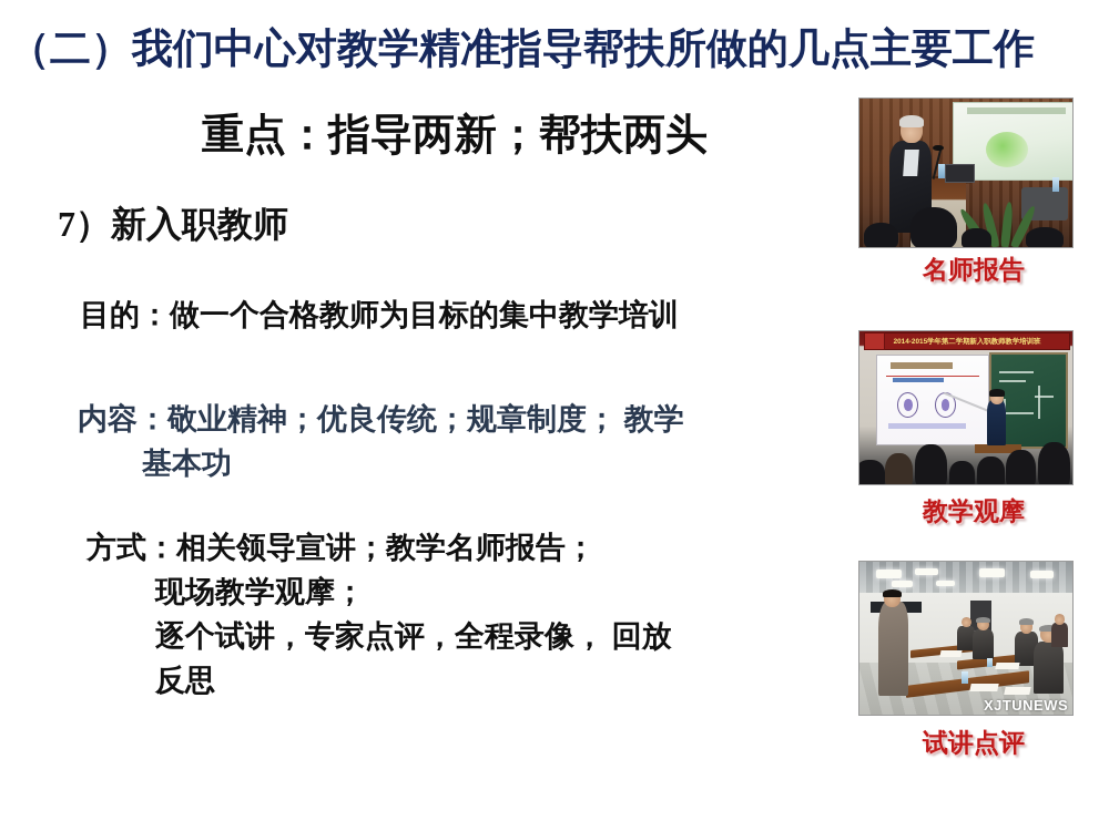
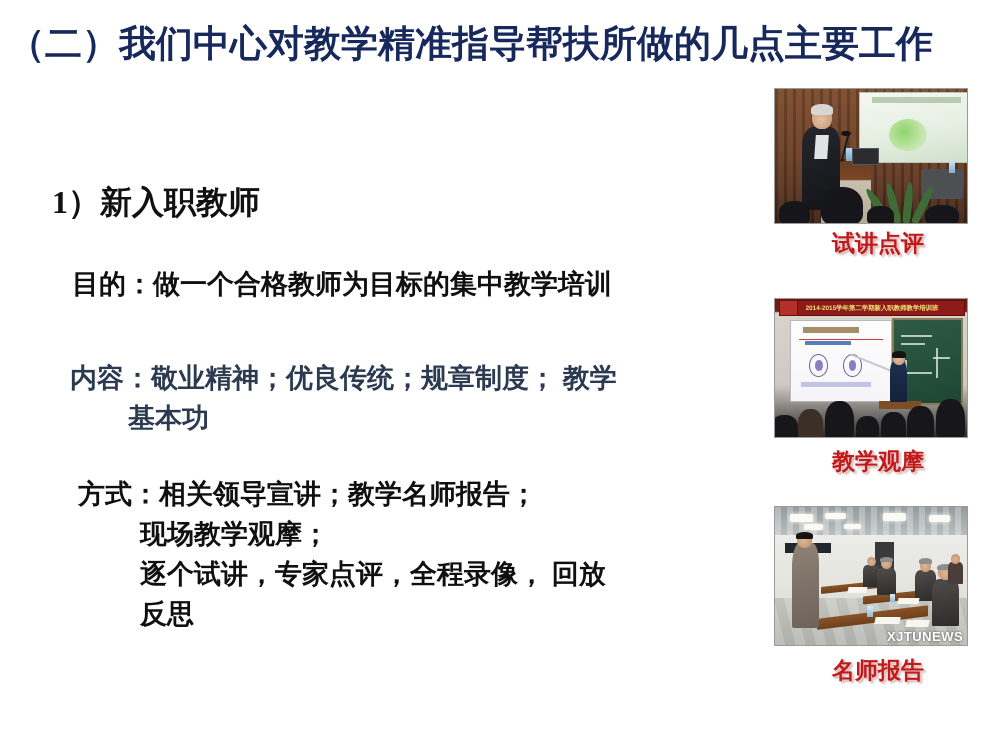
  （二）我们中心对教学精准指导帮扶所做的几点主要工作
- 重点：指导两新；帮扶两头
- 7）新入职教师
+ 1）新入职教师
  目的：做一个合格教师为目标的集中教学培训
  内容：敬业精神；优良传统；规章制度； 教学
  基本功
  方式：相关领导宣讲；教学名师报告；
  现场教学观摩；
  逐个试讲，专家点评，全程录像， 回放
  反思
- 名师报告
+ 试讲点评
  教学观摩
  XJTUNEWS
- 试讲点评
+ 名师报告
